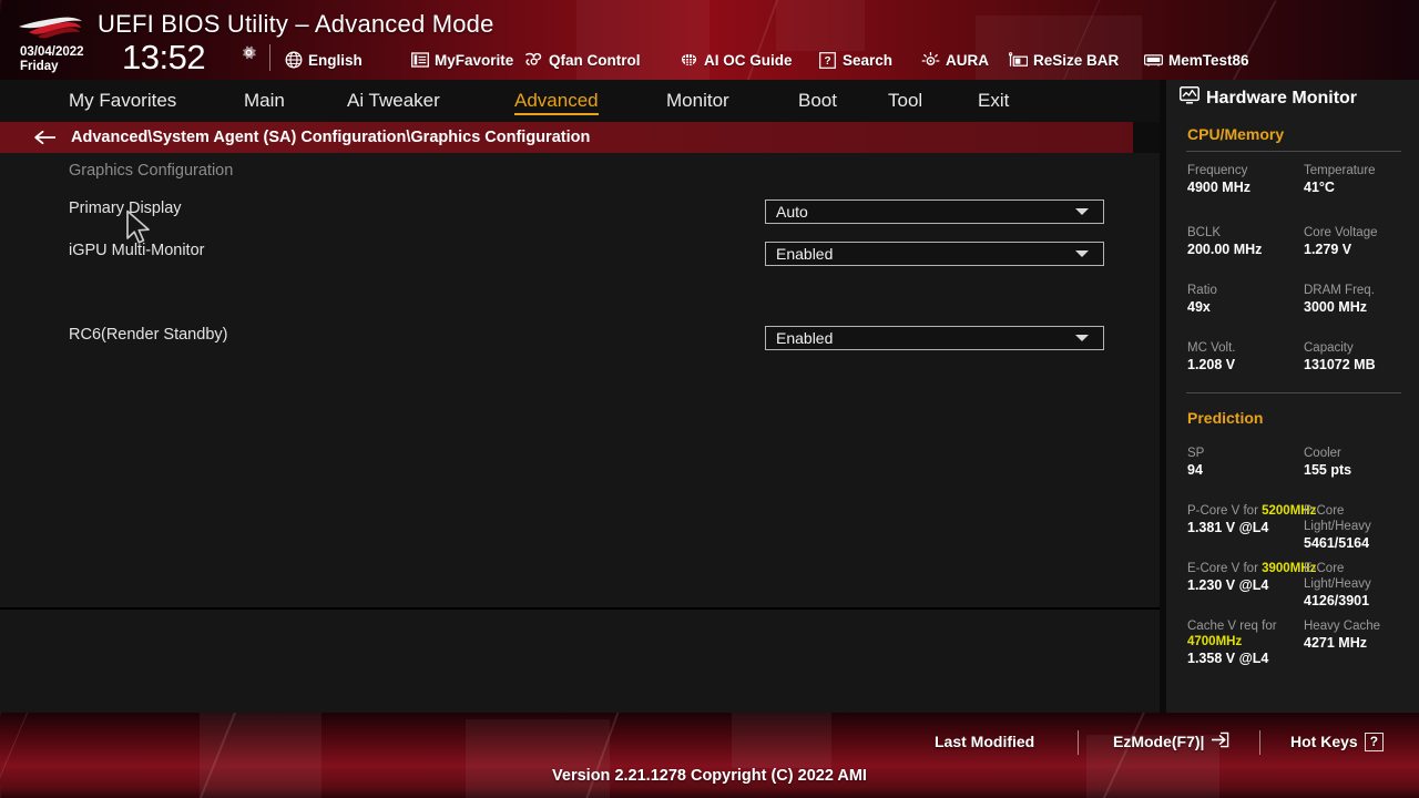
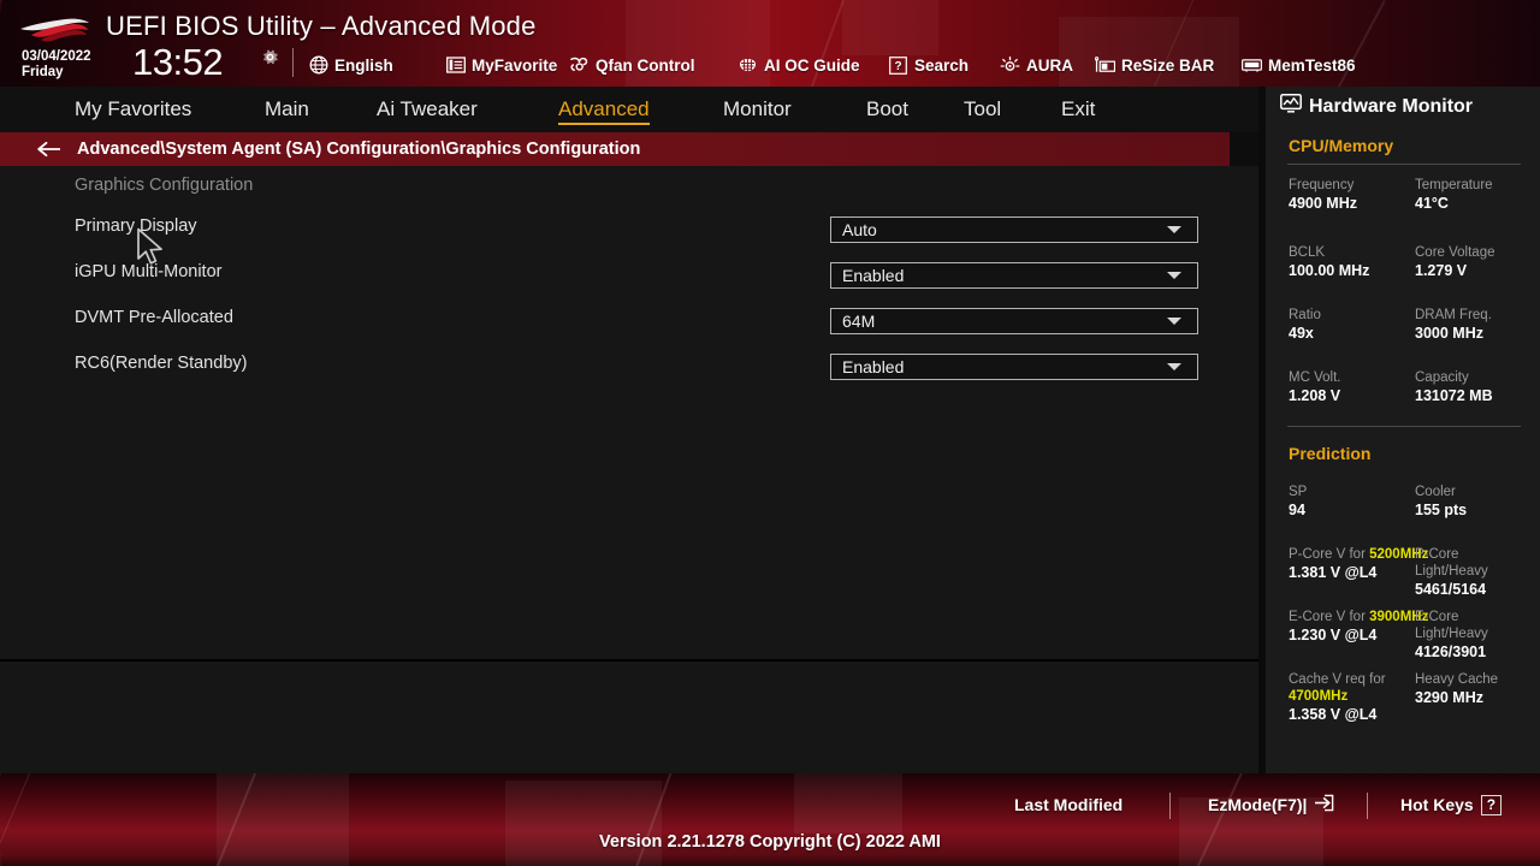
  UEFI BIOS Utility – Advanced Mode
  03/04/2022
  Friday
  13:52
  English
  MyFavorite
  Qfan Control
  AI OC Guide
  ?
  Search
  AURA
  ReSize BAR
  MemTest86
  My Favorites
  Main
  Ai Tweaker
  Advanced
  Monitor
  Boot
  Tool
  Exit
  Advanced\System Agent (SA) Configuration\Graphics Configuration
  Graphics Configuration
  Primary Display
  Auto
  iGPU Multi-Monitor
  Enabled
+ DVMT Pre-Allocated
+ 64M
  RC6(Render Standby)
  Enabled
  Hardware Monitor
  CPU/Memory
  Frequency
  4900 MHz
  Temperature
  41°C
  BCLK
- 200.00 MHz
+ 100.00 MHz
  Core Voltage
  1.279 V
  Ratio
  49x
  DRAM Freq.
  3000 MHz
  MC Volt.
  1.208 V
  Capacity
  131072 MB
  Prediction
  SP
  94
  Cooler
  155 pts
  P-Core V for 5200MHz
  1.381 V @L4
  P-Core
  Light/Heavy
  5461/5164
  E-Core V for 3900MHz
  1.230 V @L4
  E-Core
  Light/Heavy
  4126/3901
  Cache V req for 4700MHz
  1.358 V @L4
  Heavy Cache
- 4271 MHz
+ 3290 MHz
  Last Modified
  EzMode(F7)|
  Hot Keys
  ?
  Version 2.21.1278 Copyright (C) 2022 AMI
